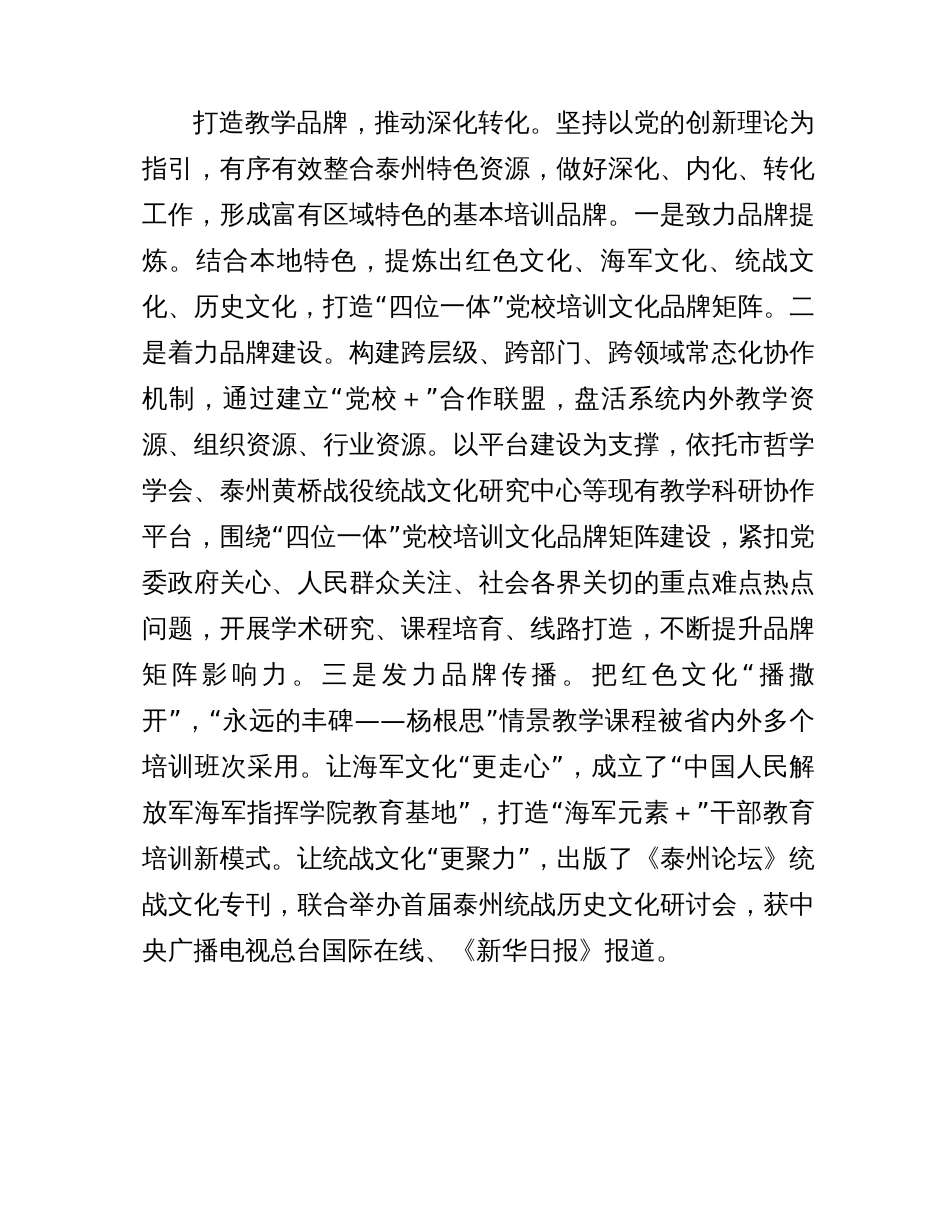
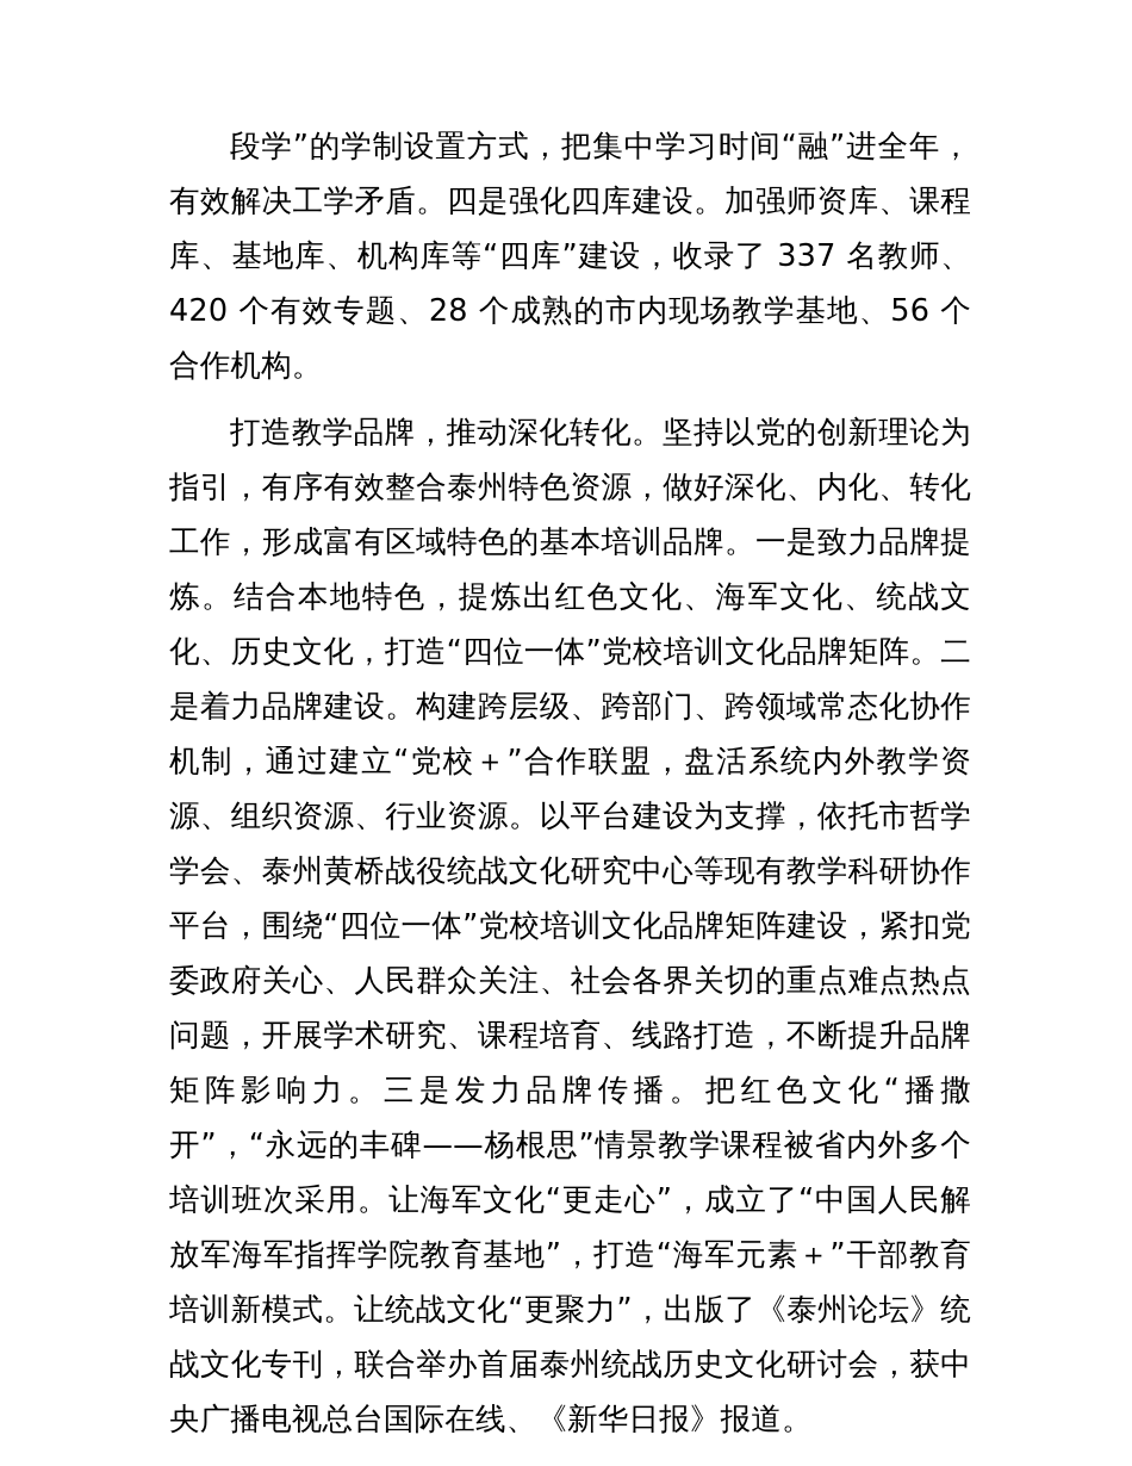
+ 段学”的学制设置方式，把集中学习时间“融”进全年，有效解决工学矛盾。四是强化四库建设。加强师资库、课程库、基地库、机构库等“四库”建设，收录了 337 名教师、420 个有效专题、28 个成熟的市内现场教学基地、56 个合作机构。
  打造教学品牌，推动深化转化。坚持以党的创新理论为指引，有序有效整合泰州特色资源，做好深化、内化、转化工作，形成富有区域特色的基本培训品牌。一是致力品牌提炼。结合本地特色，提炼出红色文化、海军文化、统战文化、历史文化，打造“四位一体”党校培训文化品牌矩阵。二是着力品牌建设。构建跨层级、跨部门、跨领域常态化协作机制，通过建立“党校＋”合作联盟，盘活系统内外教学资源、组织资源、行业资源。以平台建设为支撑，依托市哲学学会、泰州黄桥战役统战文化研究中心等现有教学科研协作平台，围绕“四位一体”党校培训文化品牌矩阵建设，紧扣党委政府关心、人民群众关注、社会各界关切的重点难点热点问题，开展学术研究、课程培育、线路打造，不断提升品牌矩阵影响力。三是发力品牌传播。把红色文化“播撒开”，“永远的丰碑——杨根思”情景教学课程被省内外多个培训班次采用。让海军文化“更走心”，成立了“中国人民解放军海军指挥学院教育基地”，打造“海军元素＋”干部教育培训新模式。让统战文化“更聚力”，出版了《泰州论坛》统战文化专刊，联合举办首届泰州统战历史文化研讨会，获中央广播电视总台国际在线、《新华日报》报道。
